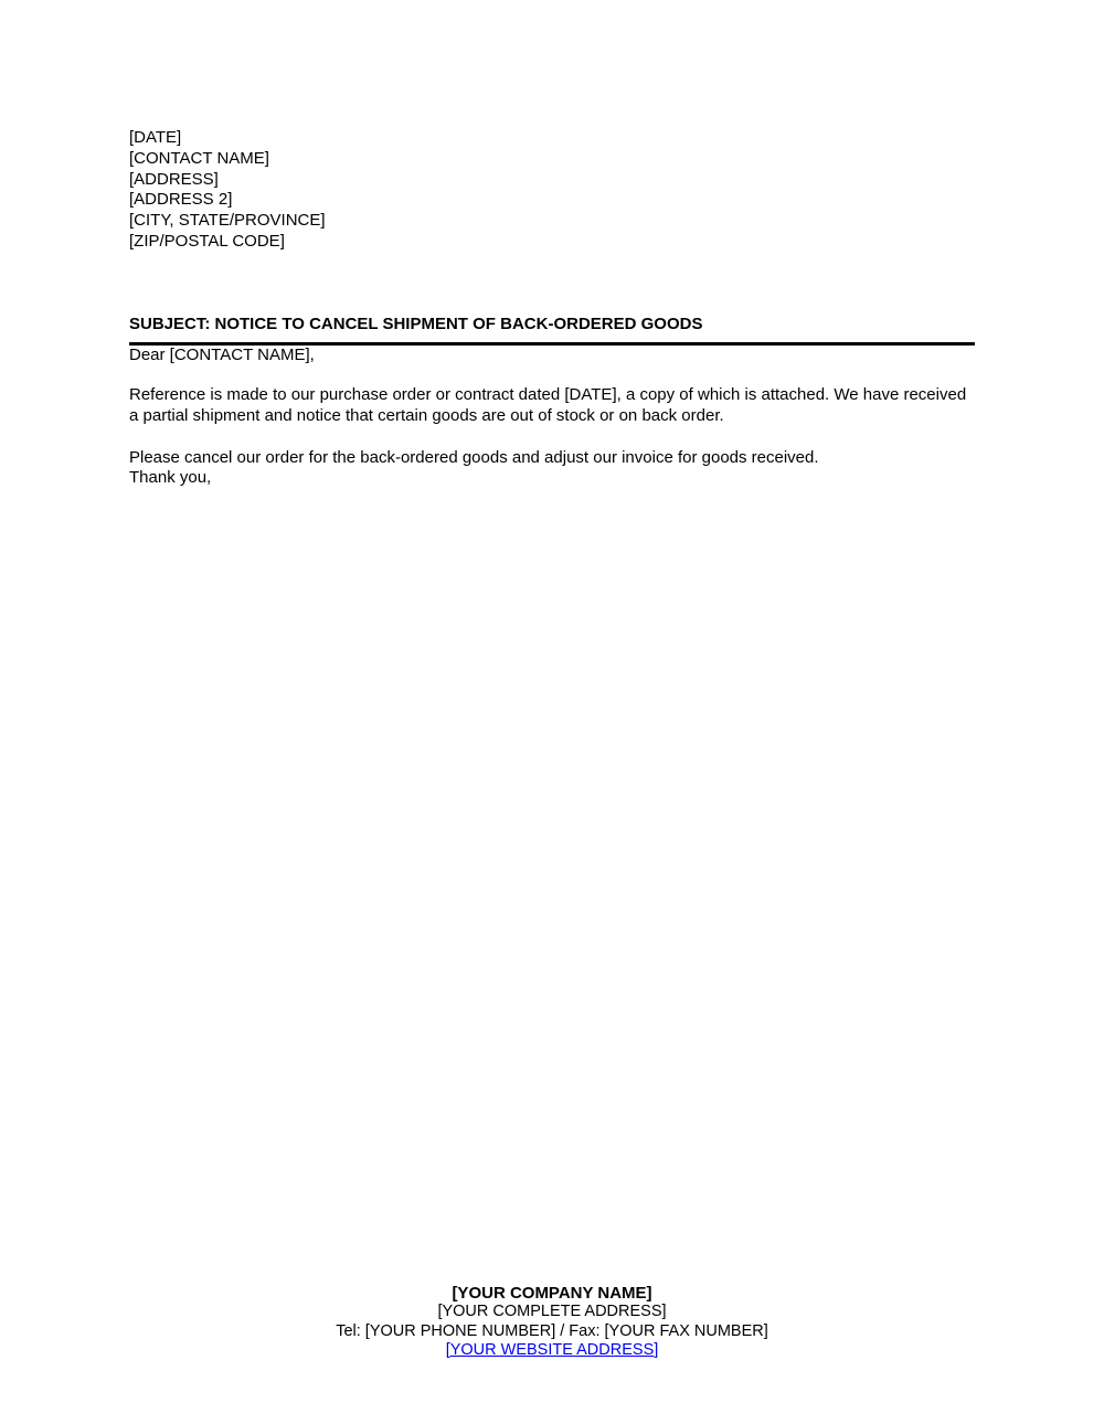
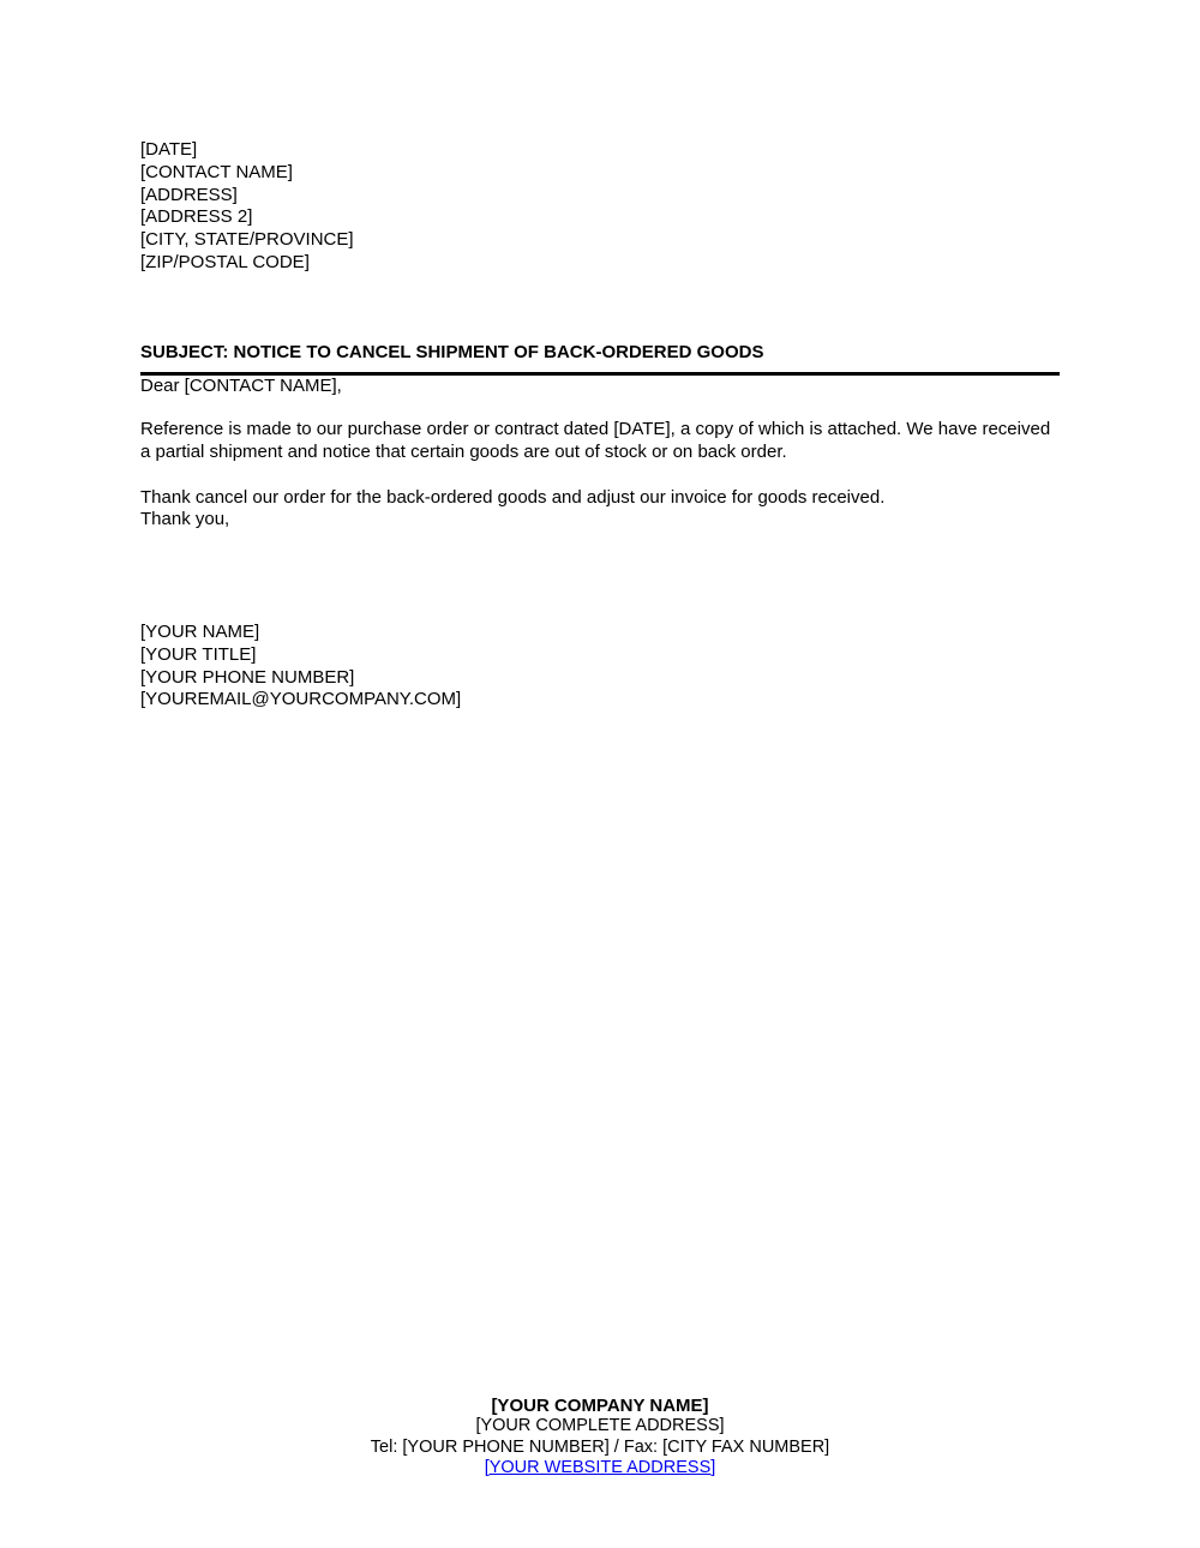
  [DATE]
  [CONTACT NAME]
  [ADDRESS]
  [ADDRESS 2]
  [CITY, STATE/PROVINCE]
  [ZIP/POSTAL CODE]
  SUBJECT: NOTICE TO CANCEL SHIPMENT OF BACK-ORDERED GOODS
  Dear [CONTACT NAME],
  Reference is made to our purchase order or contract dated [DATE], a copy of which is attached. We have received a partial shipment and notice that certain goods are out of stock or on back order.
- Please cancel our order for the back-ordered goods and adjust our invoice for goods received.
+ Thank cancel our order for the back-ordered goods and adjust our invoice for goods received.
  Thank you,
+ [YOUR NAME]
+ [YOUR TITLE]
+ [YOUR PHONE NUMBER]
+ [YOUREMAIL@YOURCOMPANY.COM]
  [YOUR COMPANY NAME]
  [YOUR COMPLETE ADDRESS]
- Tel: [YOUR PHONE NUMBER] / Fax: [YOUR FAX NUMBER]
+ Tel: [YOUR PHONE NUMBER] / Fax: [CITY FAX NUMBER]
  [YOUR WEBSITE ADDRESS]
